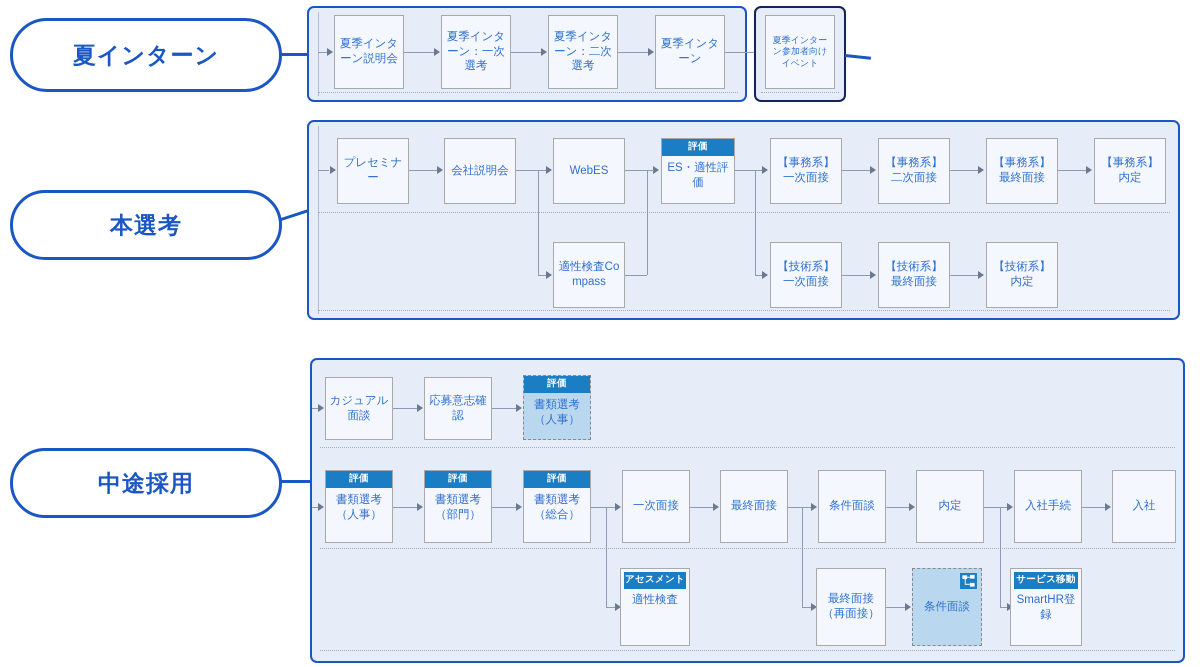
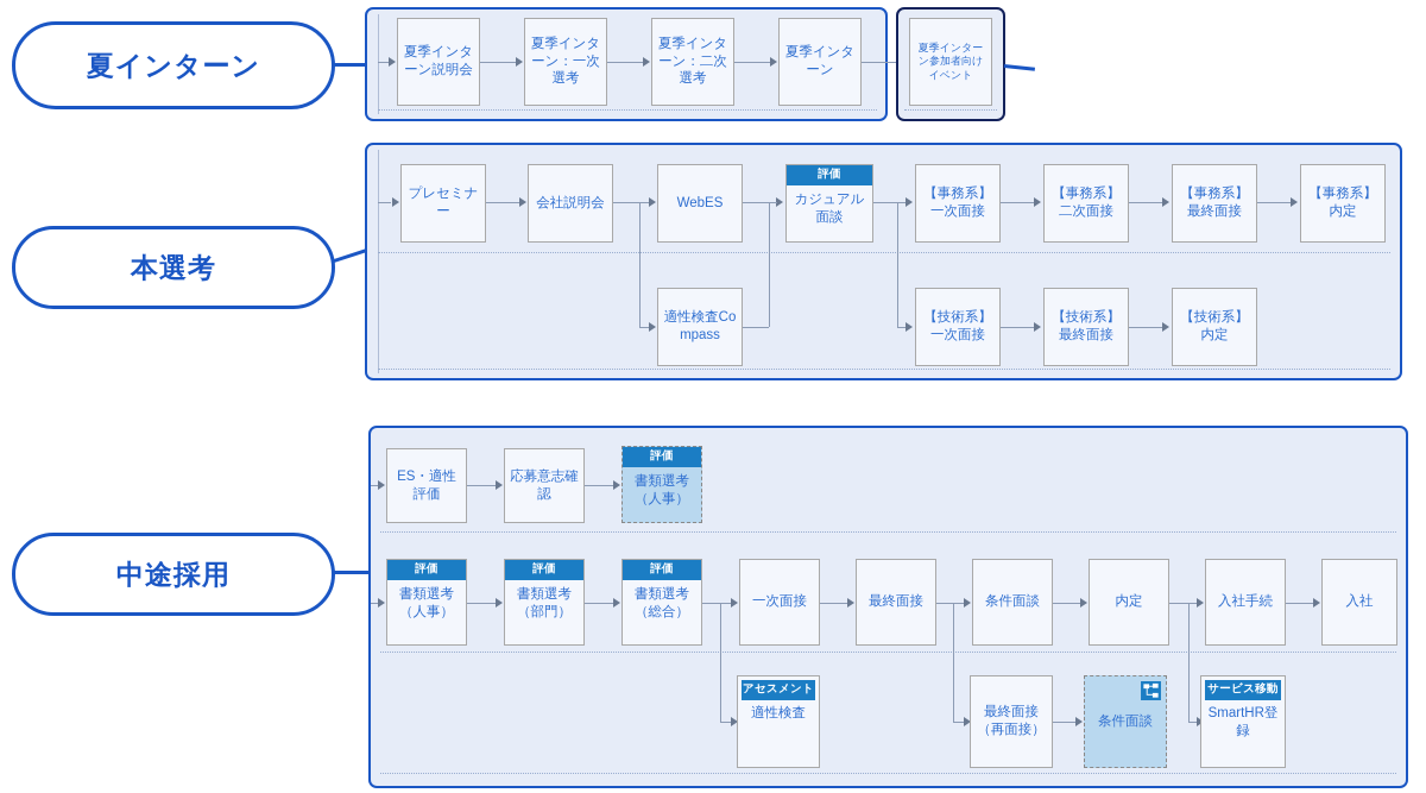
  夏インターン
  夏季インターン説明会
  夏季インターン：一次選考
  夏季インターン：二次選考
  夏季インターン
  夏季インターン参加者向けイベント
  本選考
  プレセミナー
  会社説明会
  WebES
  評価
- ES・適性評価
+ カジュアル面談
  【事務系】一次面接
  【事務系】二次面接
  【事務系】最終面接
  【事務系】内定
  適性検査Compass
  【技術系】一次面接
  【技術系】最終面接
  【技術系】内定
  中途採用
- カジュアル面談
+ ES・適性評価
  応募意志確認
  評価
  書類選考（人事）
  評価
  書類選考（人事）
  評価
  書類選考（部門）
  評価
  書類選考（総合）
  一次面接
  最終面接
  条件面談
  内定
  入社手続
  入社
  アセスメント
  適性検査
  最終面接（再面接）
  条件面談
  サービス移動
  SmartHR登録
